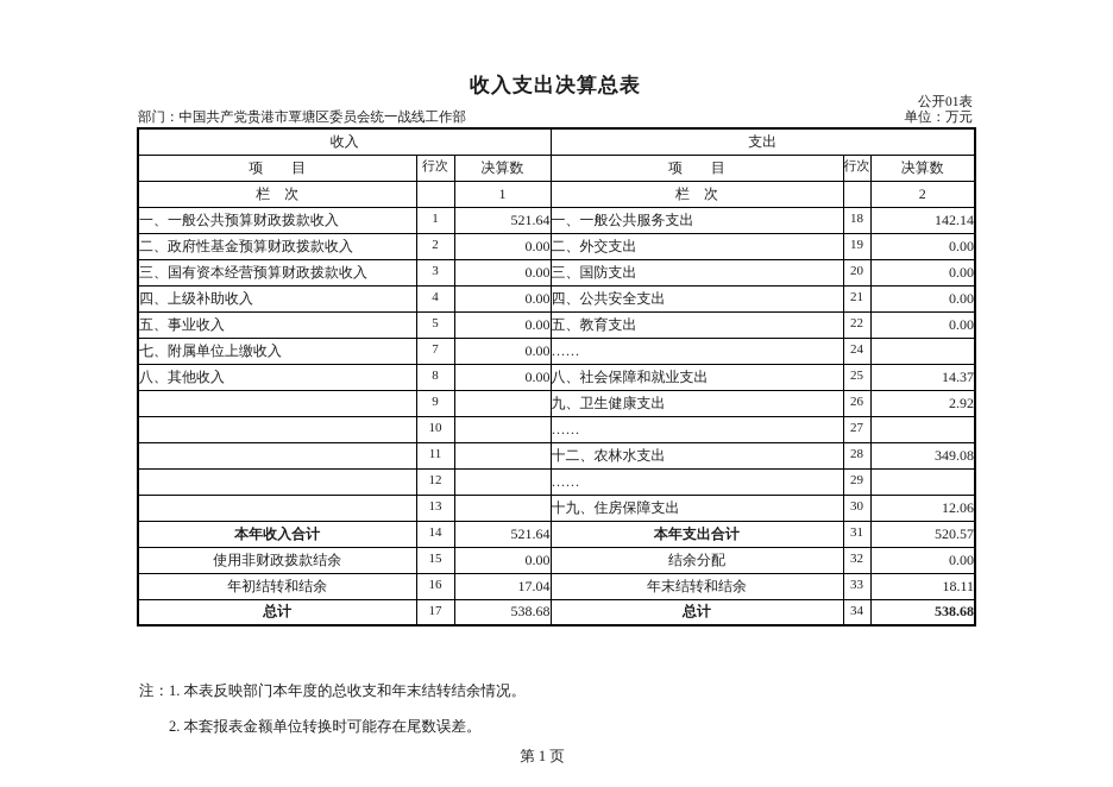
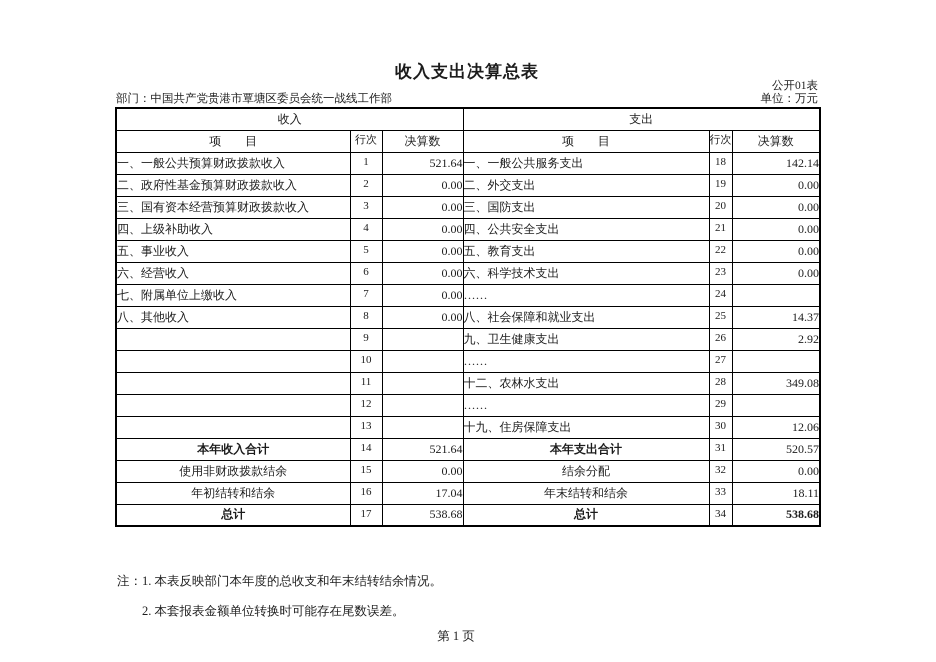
  收入支出决算总表
  公开01表
  部门：中国共产党贵港市覃塘区委员会统一战线工作部
  单位：万元
  收入	支出
  项 目	行次	决算数	项 目	行次	决算数
- 栏 次		1	栏 次		2
  一、一般公共预算财政拨款收入	1	521.64	一、一般公共服务支出	18	142.14
  二、政府性基金预算财政拨款收入	2	0.00	二、外交支出	19	0.00
  三、国有资本经营预算财政拨款收入	3	0.00	三、国防支出	20	0.00
  四、上级补助收入	4	0.00	四、公共安全支出	21	0.00
  五、事业收入	5	0.00	五、教育支出	22	0.00
+ 六、经营收入	6	0.00	六、科学技术支出	23	0.00
  七、附属单位上缴收入	7	0.00	……	24
  八、其他收入	8	0.00	八、社会保障和就业支出	25	14.37
  	9		九、卫生健康支出	26	2.92
  	10		……	27
  	11		十二、农林水支出	28	349.08
  	12		……	29
  	13		十九、住房保障支出	30	12.06
  本年收入合计	14	521.64	本年支出合计	31	520.57
  使用非财政拨款结余	15	0.00	结余分配	32	0.00
  年初结转和结余	16	17.04	年末结转和结余	33	18.11
  总计	17	538.68	总计	34	538.68
  注：1. 本表反映部门本年度的总收支和年末结转结余情况。
  2. 本套报表金额单位转换时可能存在尾数误差。
  第 1 页
